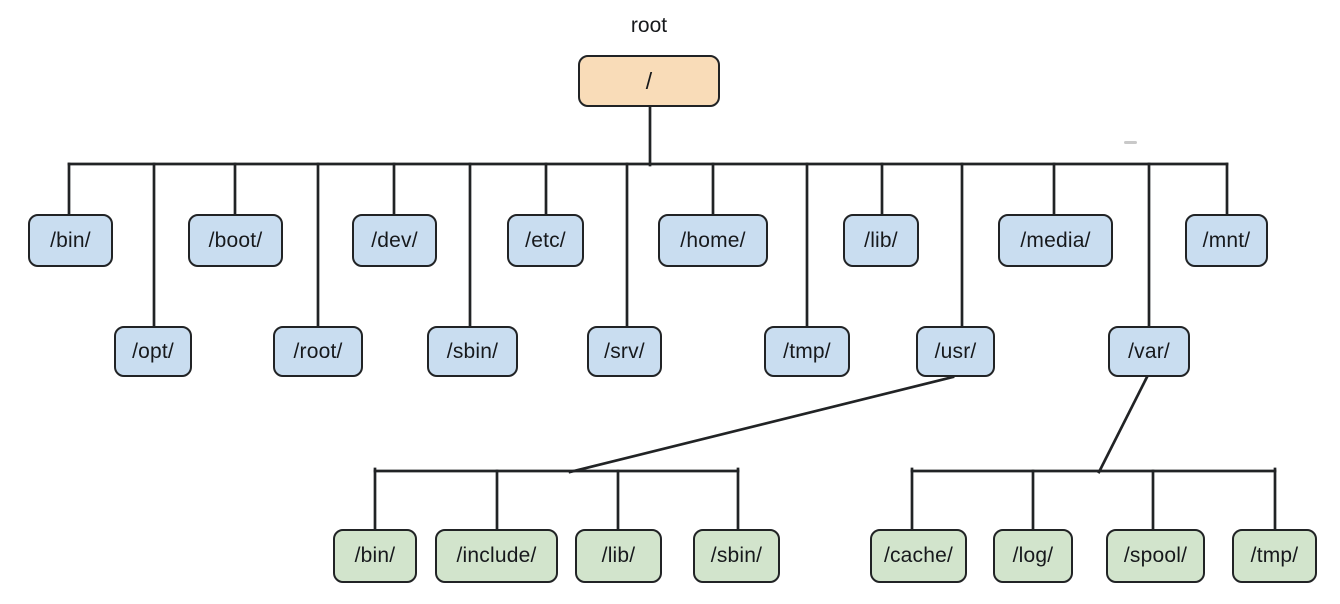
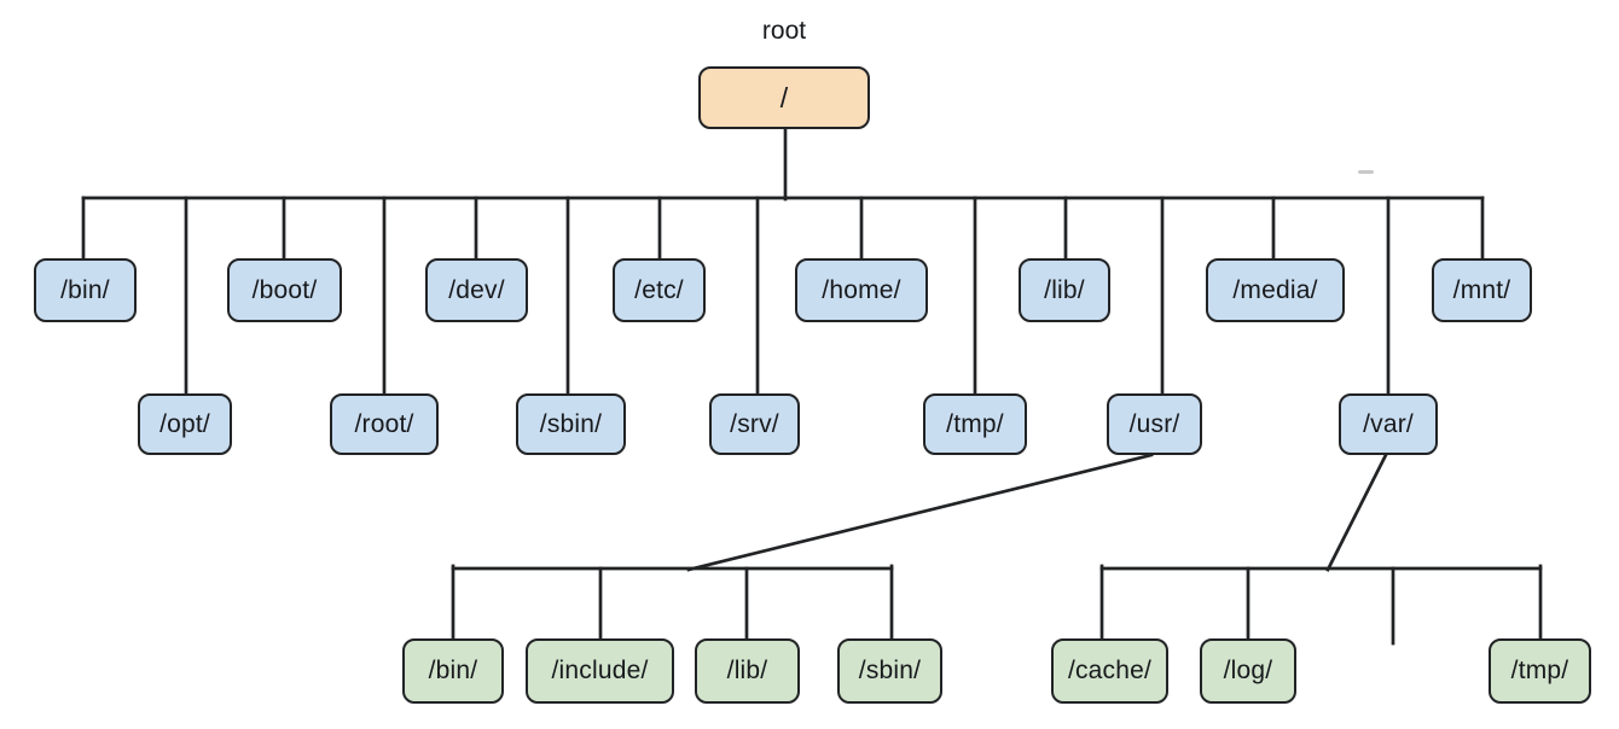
  root
  /
  /bin/
  /boot/
  /dev/
  /etc/
  /home/
  /lib/
  /media/
  /mnt/
  /opt/
  /root/
  /sbin/
  /srv/
  /tmp/
  /usr/
  /var/
  /bin/
  /include/
  /lib/
  /sbin/
  /cache/
  /log/
- /spool/
  /tmp/
